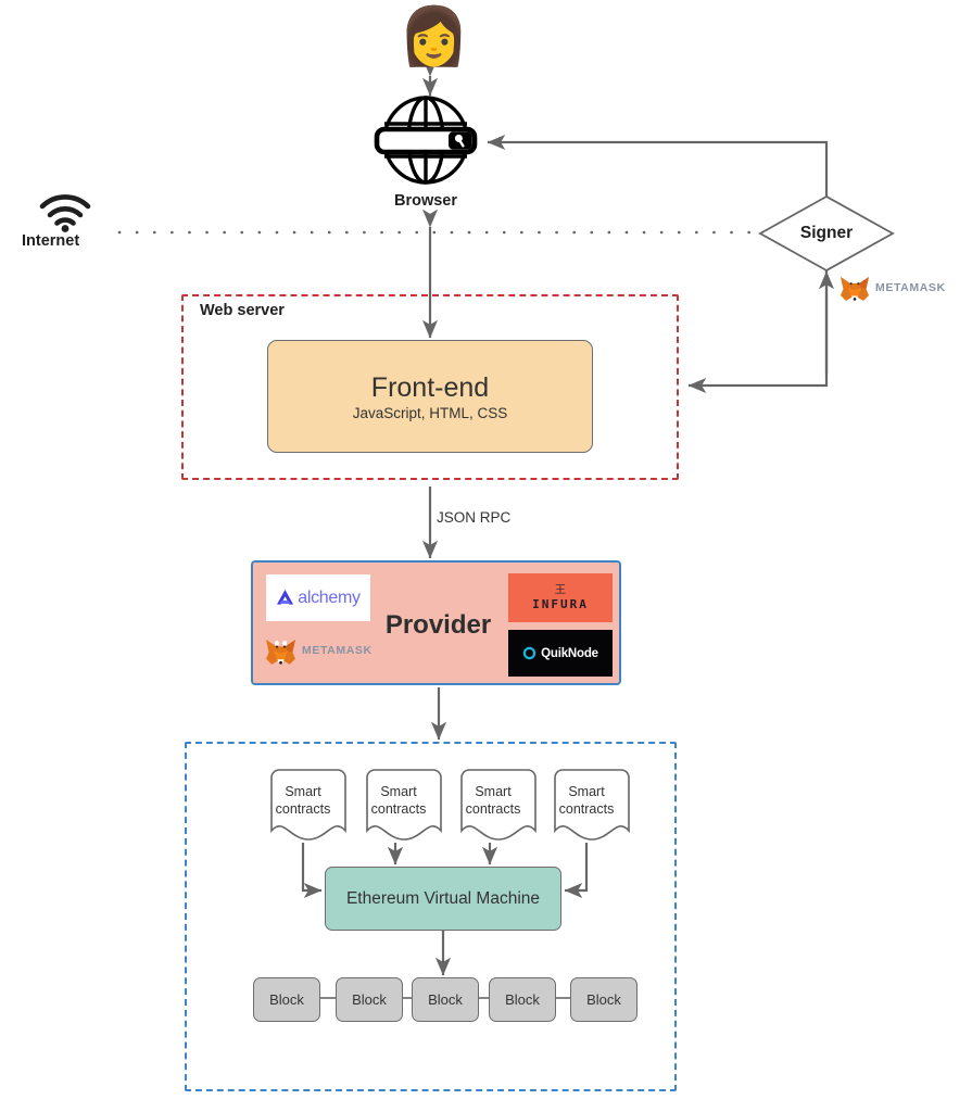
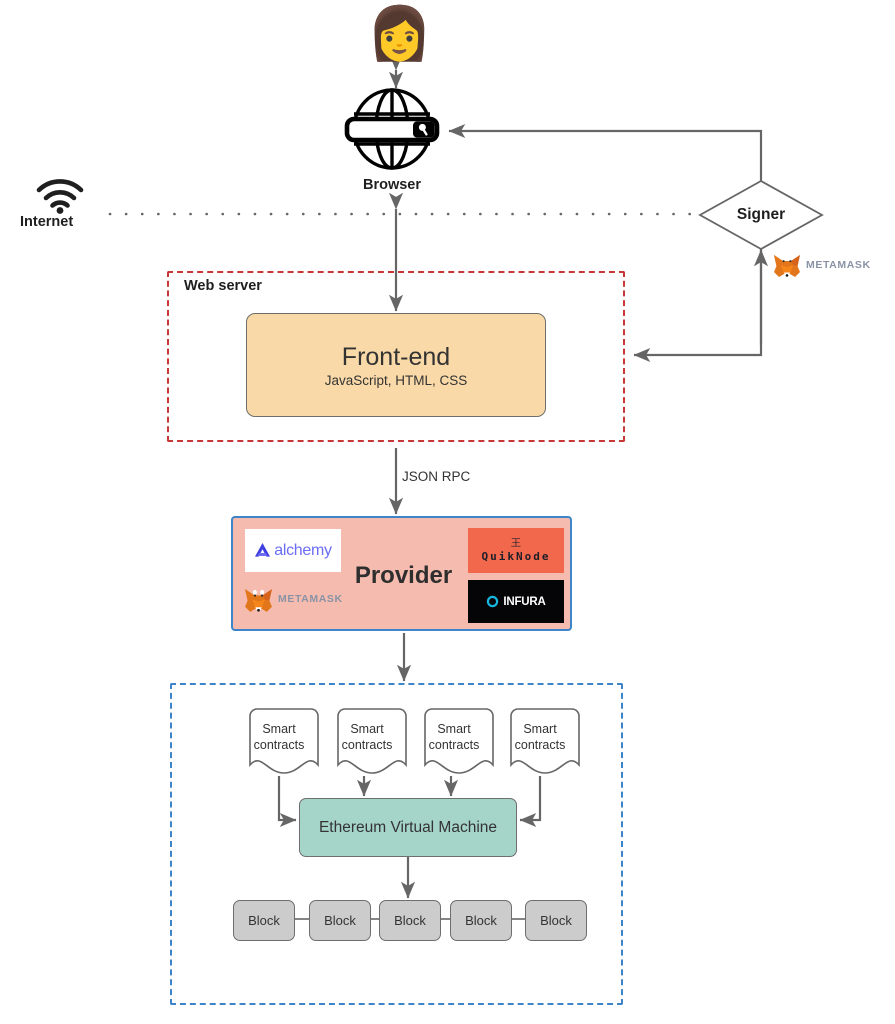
  👩
  Browser
  Internet
  Signer
  METAMASK
  Web server
  Front-end
  JavaScript, HTML, CSS
  JSON RPC
  Provider
  alchemy
  王
- INFURA
+ QuikNode
  METAMASK
- QuikNode
+ INFURA
  Smart
  contracts
  Smart
  contracts
  Smart
  contracts
  Smart
  contracts
  Ethereum Virtual Machine
  Block
  Block
  Block
  Block
  Block
